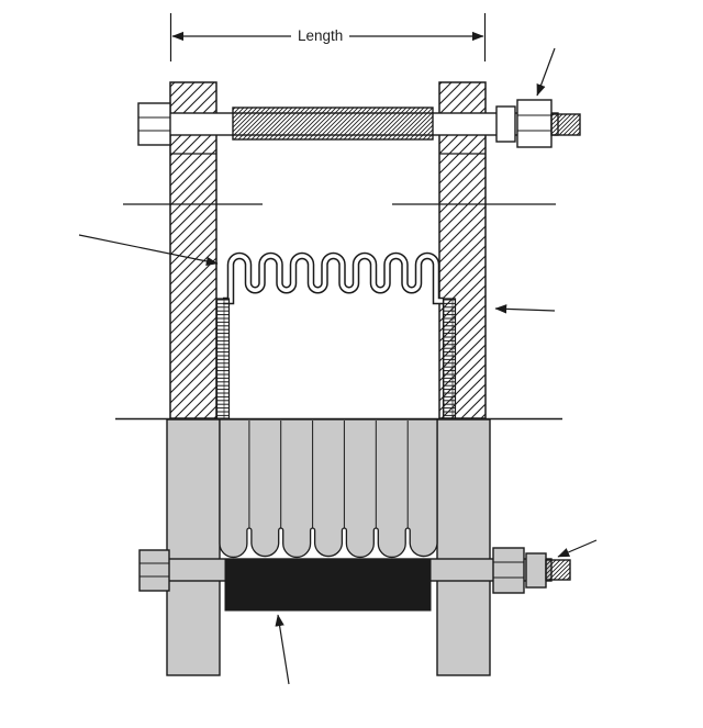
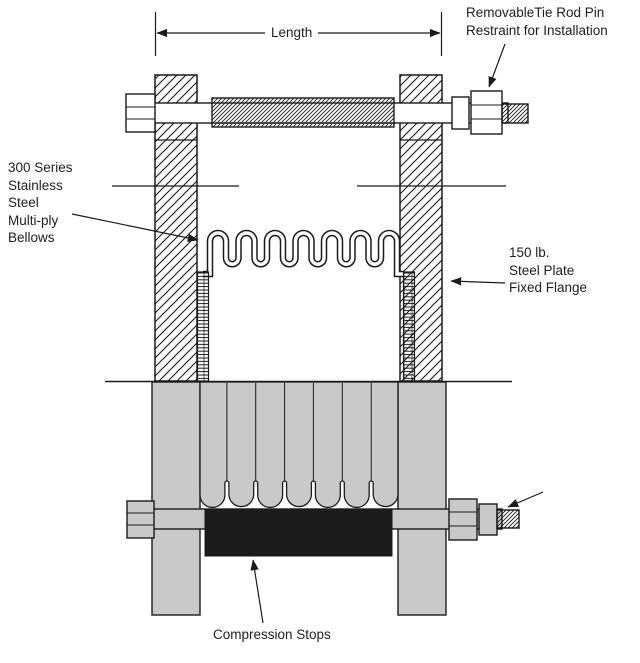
  Length
+ RemovableTie Rod Pin
+ Restraint for Installation
+ 300 Series
+ Stainless
+ Steel
+ Multi-ply
+ Bellows
+ 150 lb.
+ Steel Plate
+ Fixed Flange
+ Compression Stops
